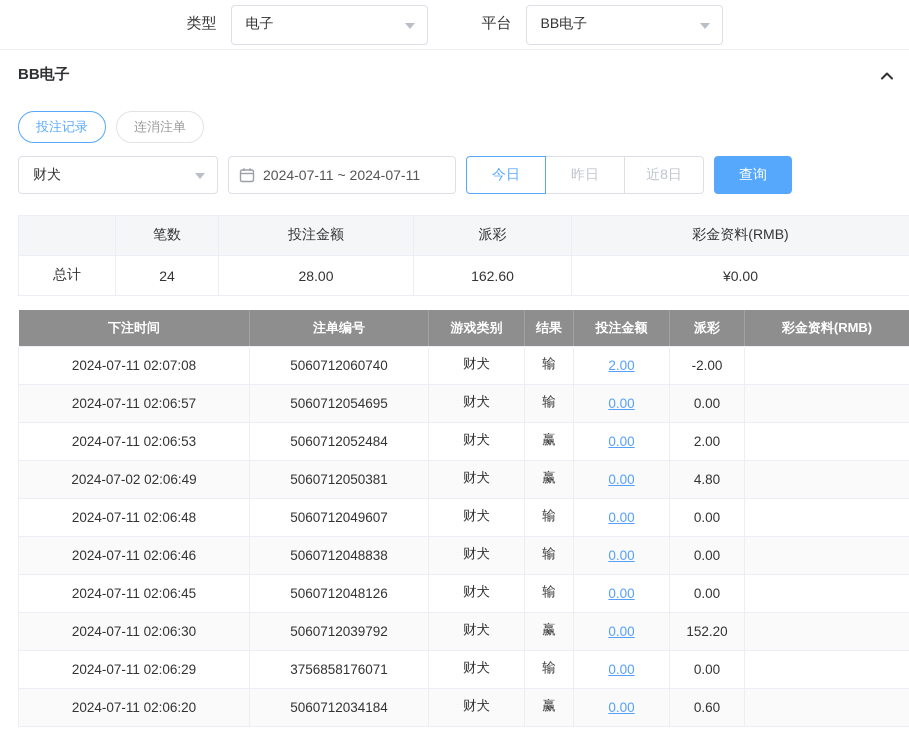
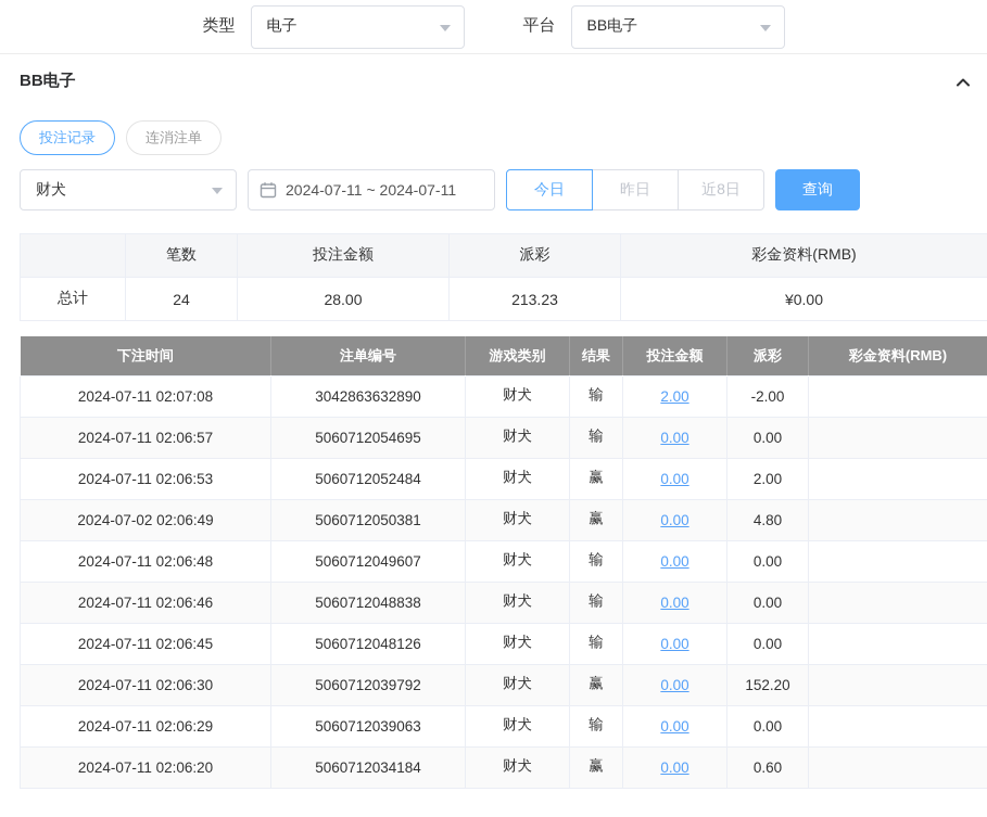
  类型
  电子
  平台
  BB电子
  BB电子
  投注记录
  连消注单
  财犬
  2024-07-11 ~ 2024-07-11
  今日
  昨日
  近8日
  查询
  	笔数	投注金额	派彩	彩金资料(RMB)
- 总计	24	28.00	162.60	¥0.00
+ 总计	24	28.00	213.23	¥0.00
  下注时间	注单编号	游戏类别	结果	投注金额	派彩	彩金资料(RMB)
- 2024-07-11 02:07:08	5060712060740	财犬	输	2.00	-2.00
+ 2024-07-11 02:07:08	3042863632890	财犬	输	2.00	-2.00
  2024-07-11 02:06:57	5060712054695	财犬	输	0.00	0.00
  2024-07-11 02:06:53	5060712052484	财犬	赢	0.00	2.00
  2024-07-02 02:06:49	5060712050381	财犬	赢	0.00	4.80
  2024-07-11 02:06:48	5060712049607	财犬	输	0.00	0.00
  2024-07-11 02:06:46	5060712048838	财犬	输	0.00	0.00
  2024-07-11 02:06:45	5060712048126	财犬	输	0.00	0.00
  2024-07-11 02:06:30	5060712039792	财犬	赢	0.00	152.20
- 2024-07-11 02:06:29	3756858176071	财犬	输	0.00	0.00
+ 2024-07-11 02:06:29	5060712039063	财犬	输	0.00	0.00
  2024-07-11 02:06:20	5060712034184	财犬	赢	0.00	0.60
